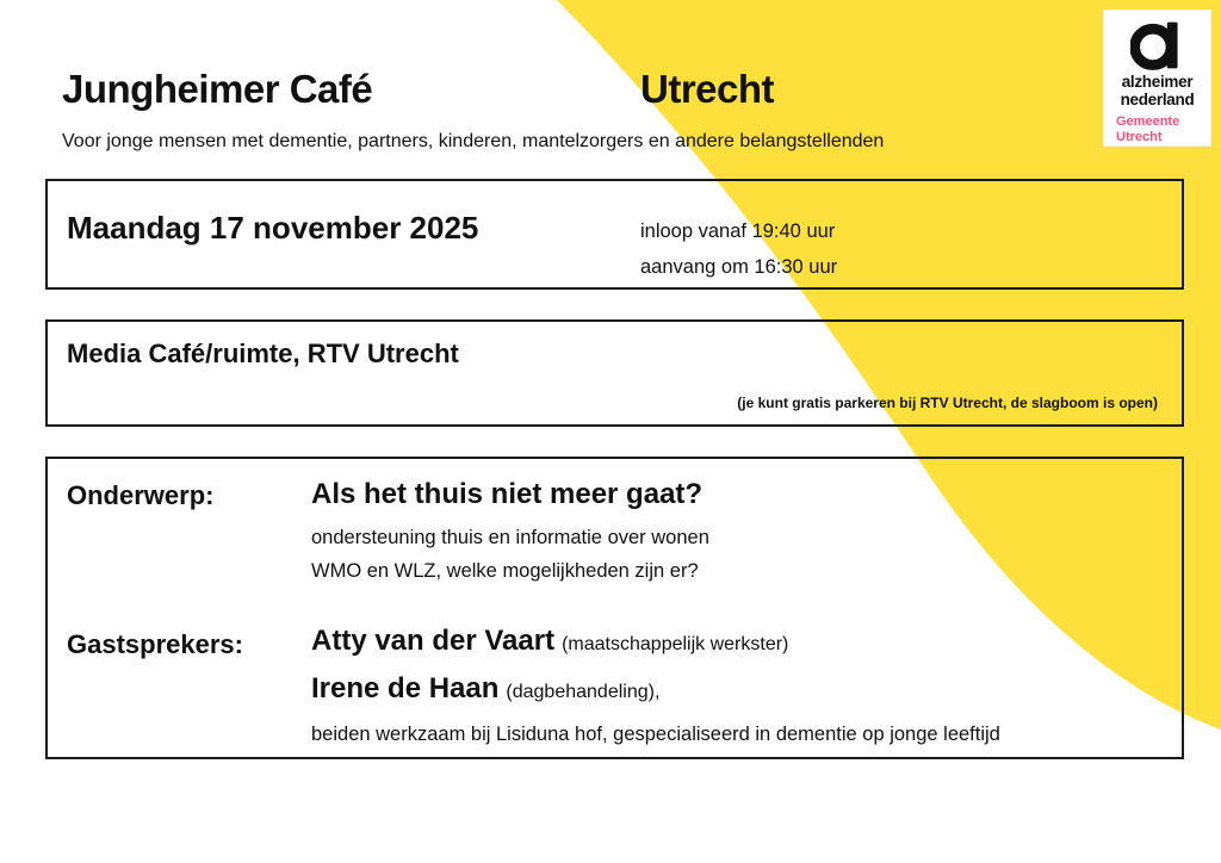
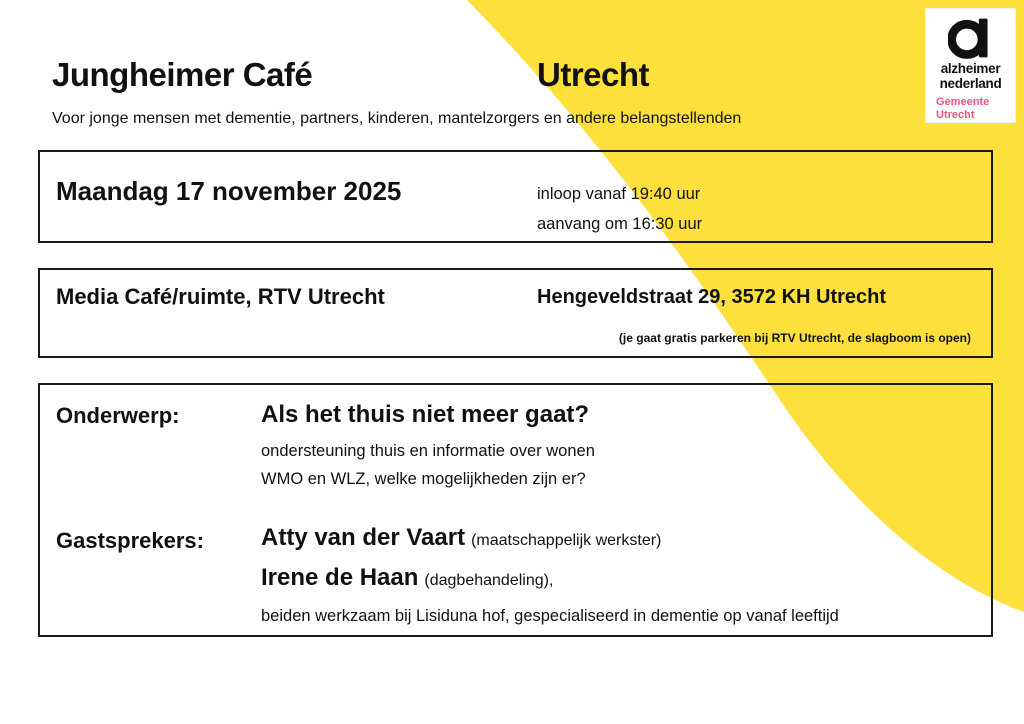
  Jungheimer Café
  Utrecht
  Voor jonge mensen met dementie, partners, kinderen, mantelzorgers en andere belangstellenden
  alzheimer
  nederland
  Gemeente
  Utrecht
  Maandag 17 november 2025
  inloop vanaf 19:40 uur
  aanvang om 16:30 uur
  Media Café/ruimte, RTV Utrecht
+ Hengeveldstraat 29, 3572 KH Utrecht
- (je kunt gratis parkeren bij RTV Utrecht, de slagboom is open)
+ (je gaat gratis parkeren bij RTV Utrecht, de slagboom is open)
  Onderwerp:
  Als het thuis niet meer gaat?
  ondersteuning thuis en informatie over wonen
  WMO en WLZ, welke mogelijkheden zijn er?
  Gastsprekers:
  Atty van der Vaart (maatschappelijk werkster)
  Irene de Haan (dagbehandeling),
- beiden werkzaam bij Lisiduna hof, gespecialiseerd in dementie op jonge leeftijd
+ beiden werkzaam bij Lisiduna hof, gespecialiseerd in dementie op vanaf leeftijd
